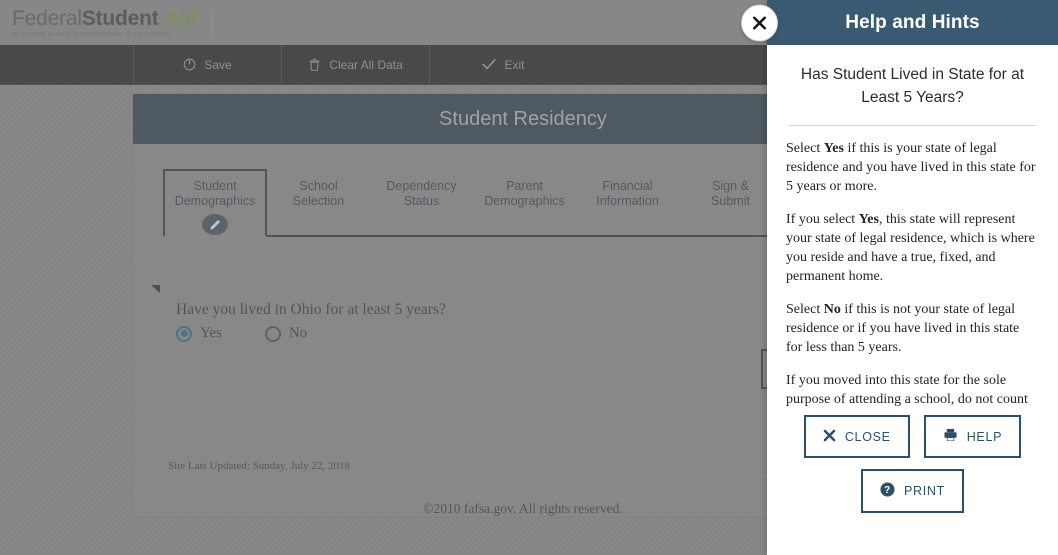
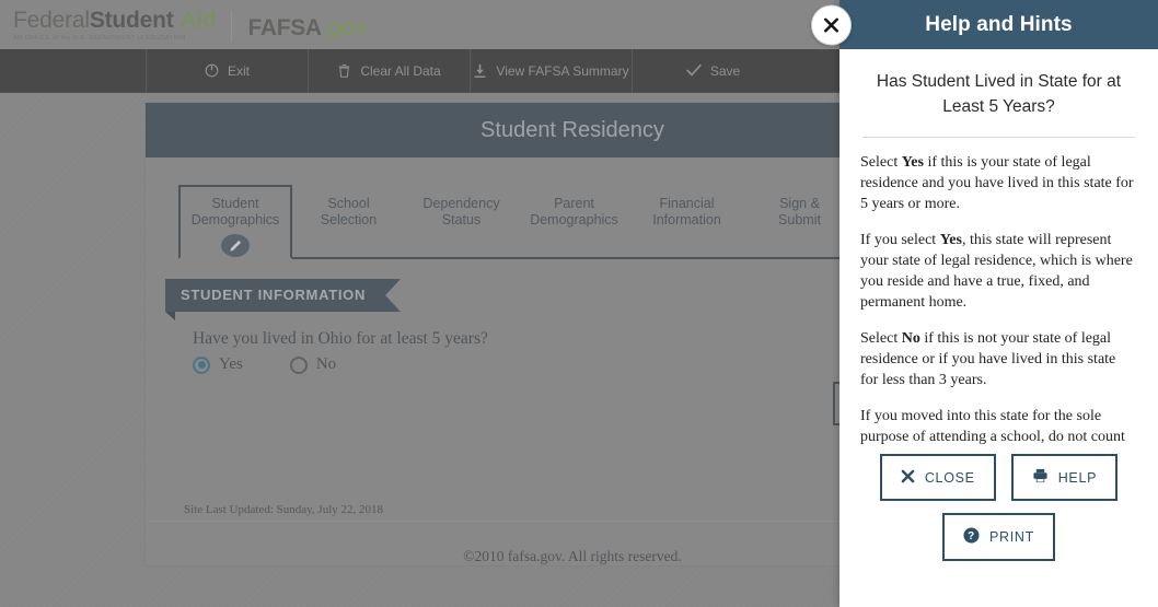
  FederalStudent Aid
+ FAFSA.gov
- Save
+ Exit
  Clear All Data
+ View FAFSA Summary
- Exit
+ Save
  Student Residency
  Student
  Demographics
  School Selection
  Dependency Status
  Parent
  Demographics
  Financial
  Information
  Sign & Submit
+ STUDENT INFORMATION
  Have you lived in Ohio for at least 5 years?
  Yes
  No
  Site Last Updated: Sunday, July 22, 2018
  ©2010 fafsa.gov. All rights reserved.
  Help and Hints
  Has Student Lived in State for at Least 5 Years?
  Select Yes if this is your state of legal residence and you have lived in this state for 5 years or more.
  If you select Yes, this state will represent your state of legal residence, which is where you reside and have a true, fixed, and permanent home.
- Select No if this is not your state of legal residence or if you have lived in this state for less than 5 years.
+ Select No if this is not your state of legal residence or if you have lived in this state for less than 3 years.
  CLOSE
  HELP
  ?
  PRINT
